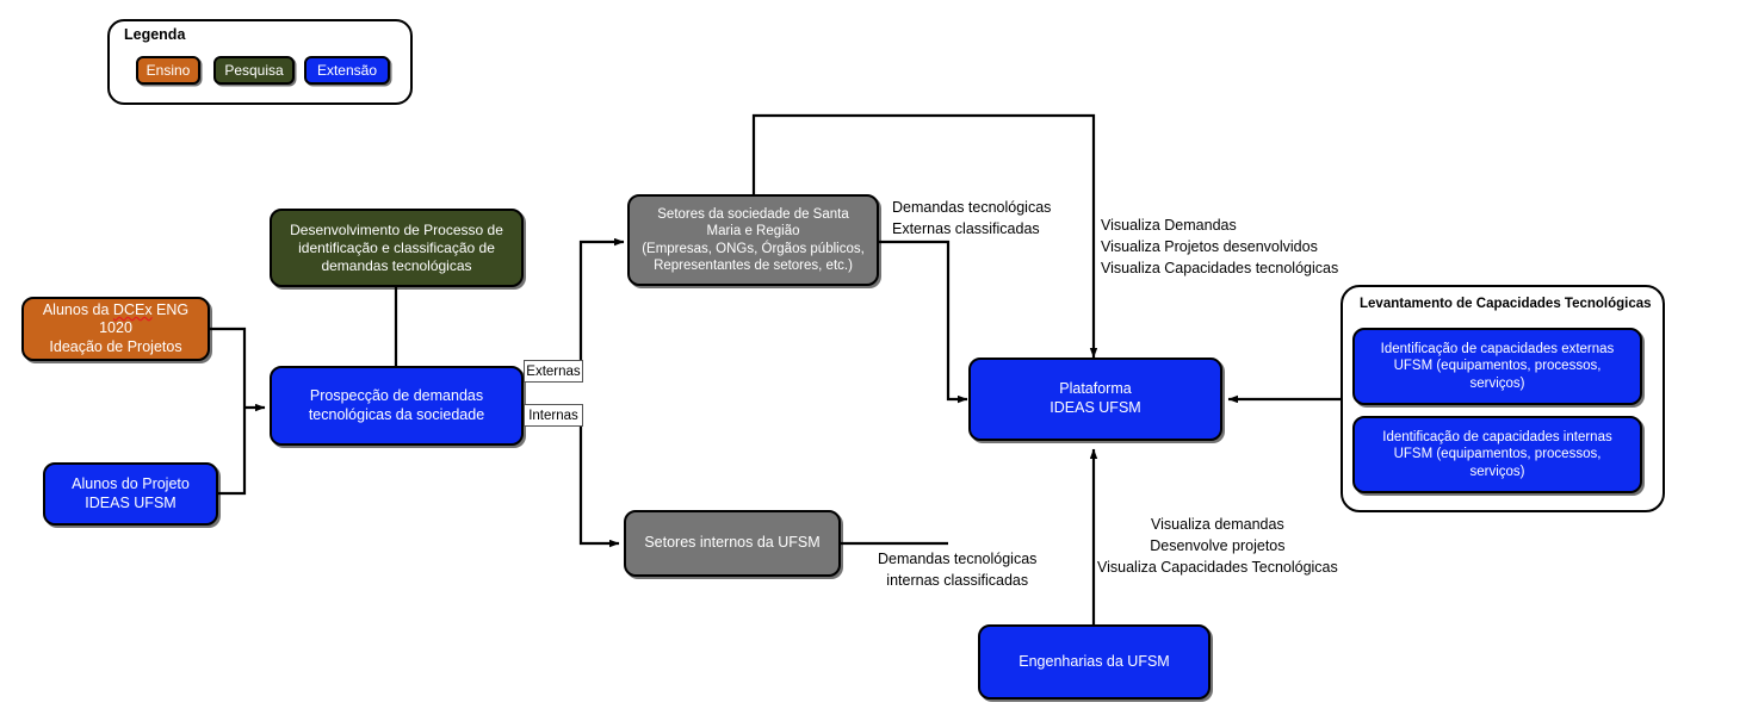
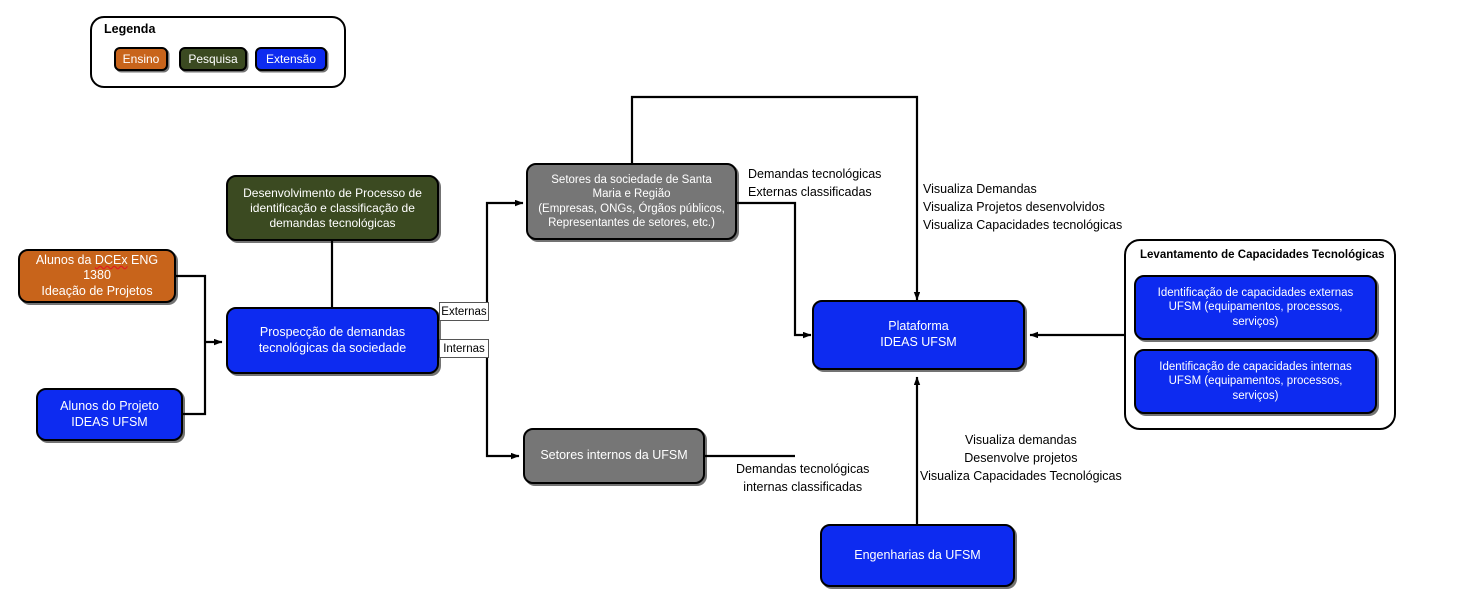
  Legenda
  Ensino
  Pesquisa
  Extensão
- Alunos da DCEx ENG 1020
+ Alunos da DCEx ENG 1380
  Ideação de Projetos
  Alunos do Projeto
  IDEAS UFSM
  Prospecção de demandas
  tecnológicas da sociedade
  Desenvolvimento de Processo de
  identificação e classificação de
  demandas tecnológicas
  Setores da sociedade de Santa
  Maria e Região
  (Empresas, ONGs, Órgãos públicos,
  Representantes de setores, etc.)
  Setores internos da UFSM
  Plataforma
  IDEAS UFSM
  Engenharias da UFSM
  Levantamento de Capacidades Tecnológicas
  Identificação de capacidades externas
  UFSM (equipamentos, processos,
  serviços)
  Identificação de capacidades internas
  UFSM (equipamentos, processos,
  serviços)
  Externas
  Internas
  Demandas tecnológicas
  Externas classificadas
  Visualiza Demandas
  Visualiza Projetos desenvolvidos
  Visualiza Capacidades tecnológicas
  Demandas tecnológicas
  internas classificadas
  Visualiza demandas
  Desenvolve projetos
  Visualiza Capacidades Tecnológicas
